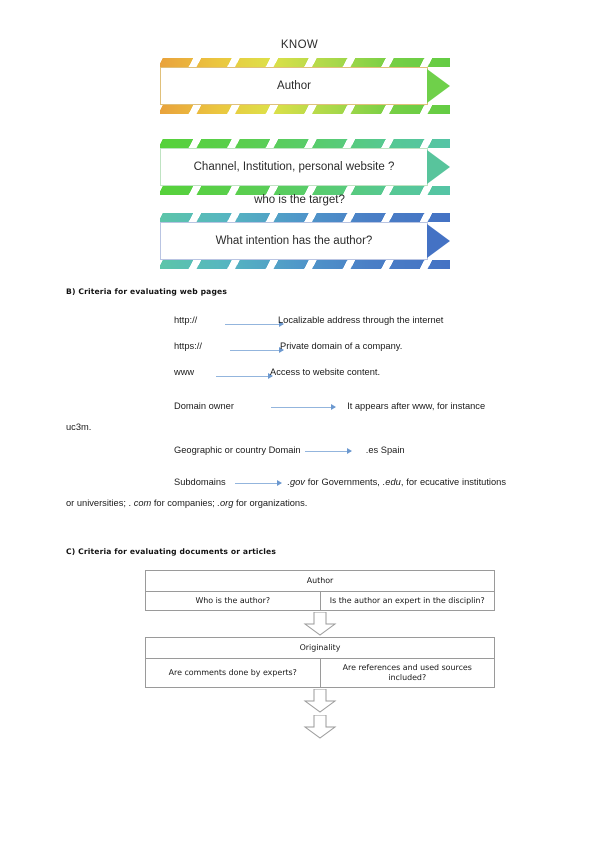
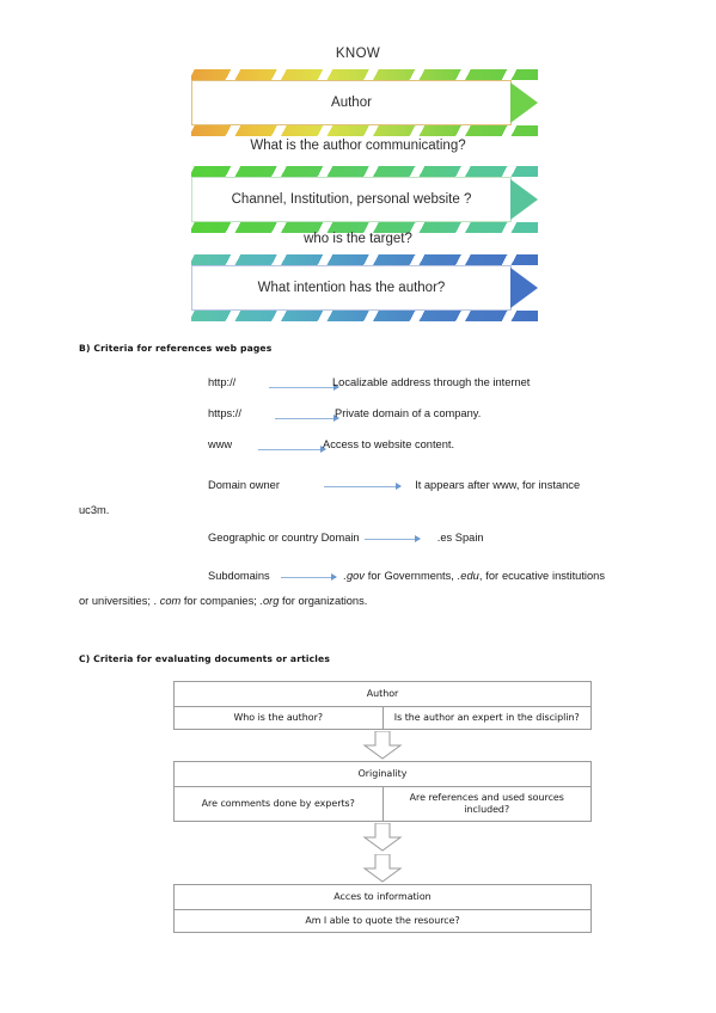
  KNOW
  Author
+ What is the author communicating?
  Channel, Institution, personal website ?
  who is the target?
  What intention has the author?
- B) Criteria for evaluating web pages
+ B) Criteria for references web pages
  http://
  Localizable address through the internet
  https://
  Private domain of a company.
  www
  Access to website content.
  Domain owner It appears after www, for instance
  uc3m.
  Geographic or country Domain .es Spain
  Subdomains .gov for Governments, .edu, for ecucative institutions or universities; . com for companies; .org for organizations.
  C) Criteria for evaluating documents or articles
  Author
  Who is the author?	Is the author an expert in the disciplin?
  Originality
  Are comments done by experts?	Are references and used sources included?
+ Acces to information
+ Am I able to quote the resource?
